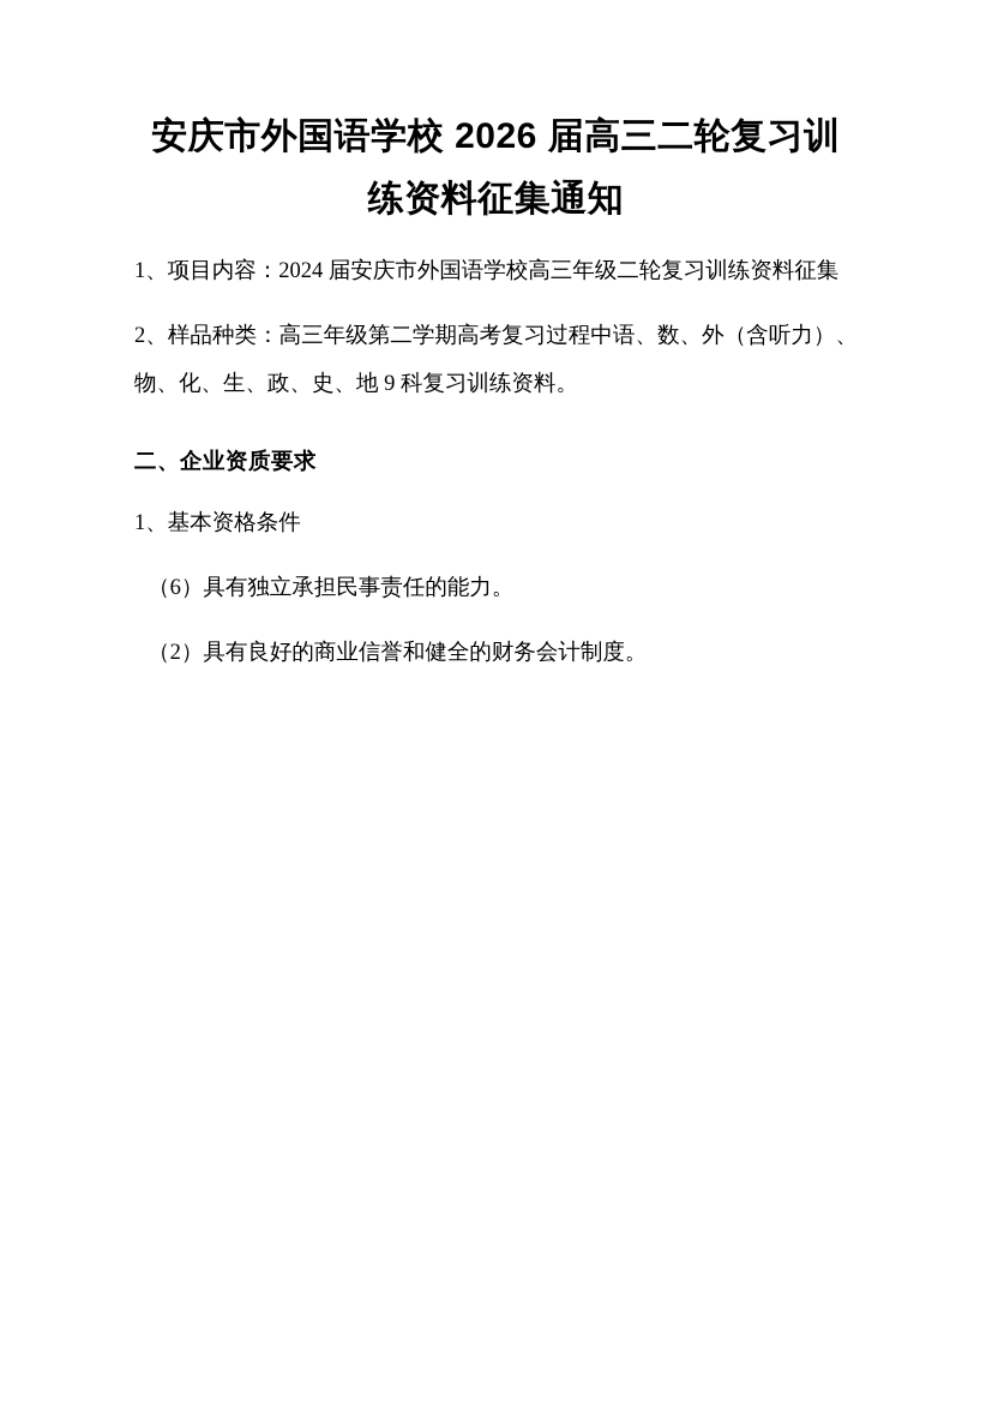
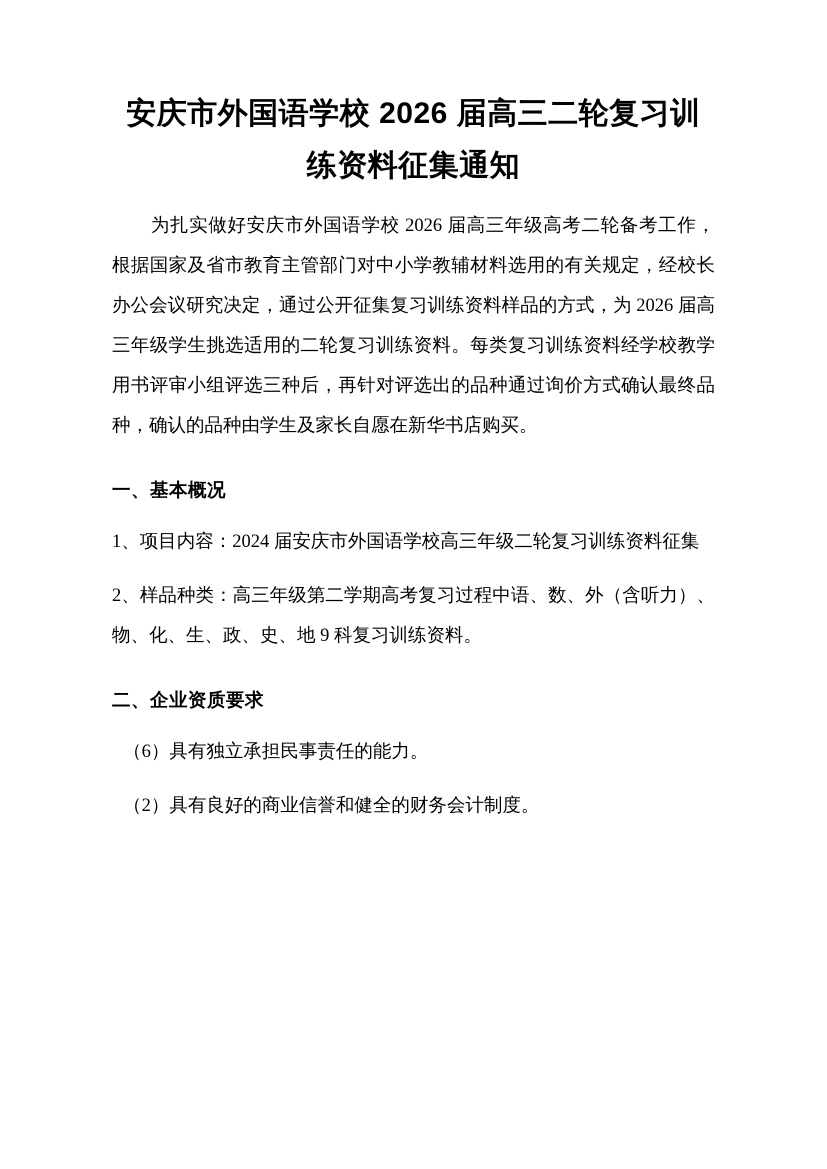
  安庆市外国语学校 2026 届高三二轮复习训练资料征集通知
+ 为扎实做好安庆市外国语学校 2026 届高三年级高考二轮备考工作，根据国家及省市教育主管部门对中小学教辅材料选用的有关规定，经校长办公会议研究决定，通过公开征集复习训练资料样品的方式，为 2026 届高三年级学生挑选适用的二轮复习训练资料。每类复习训练资料经学校教学用书评审小组评选三种后，再针对评选出的品种通过询价方式确认最终品种，确认的品种由学生及家长自愿在新华书店购买。
+ 一、基本概况
  1、项目内容：2024 届安庆市外国语学校高三年级二轮复习训练资料征集
  2、样品种类：高三年级第二学期高考复习过程中语、数、外（含听力）、物、化、生、政、史、地 9 科复习训练资料。
  二、企业资质要求
- 1、基本资格条件
  （6）具有独立承担民事责任的能力。
  （2）具有良好的商业信誉和健全的财务会计制度。
